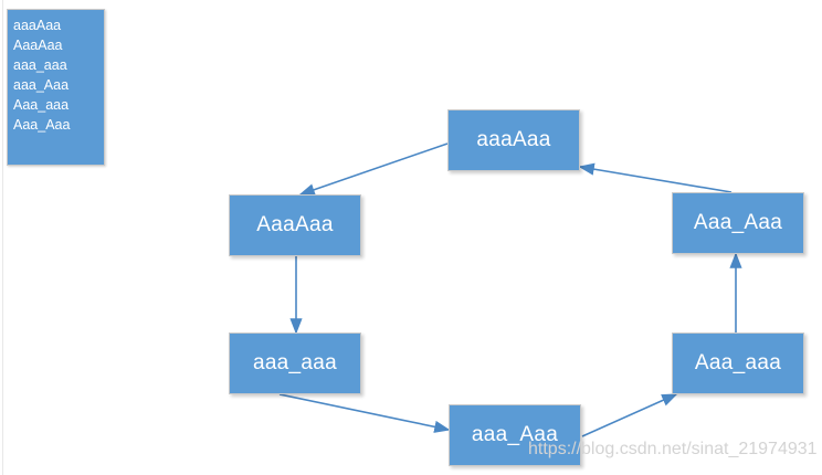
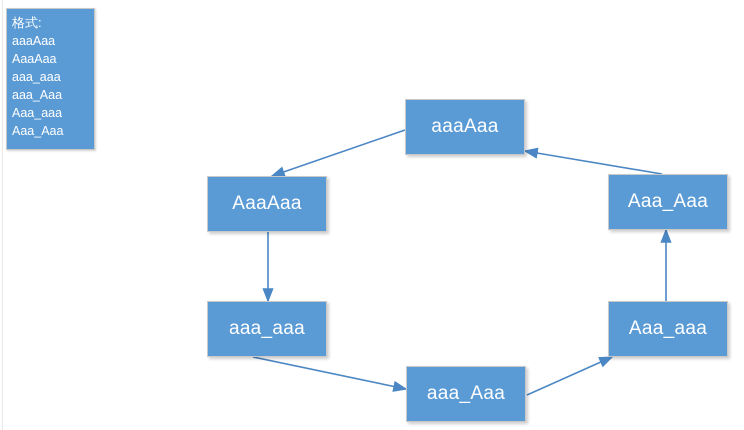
+ 格式:
  aaaAaa
  AaaAaa
  aaa_aaa
  aaa_Aaa
  Aaa_aaa
  Aaa_Aaa
  aaaAaa
  AaaAaa
  Aaa_Aaa
  aaa_aaa
  Aaa_aaa
  aaa_Aaa
- https://blog.csdn.net/sinat_21974931
